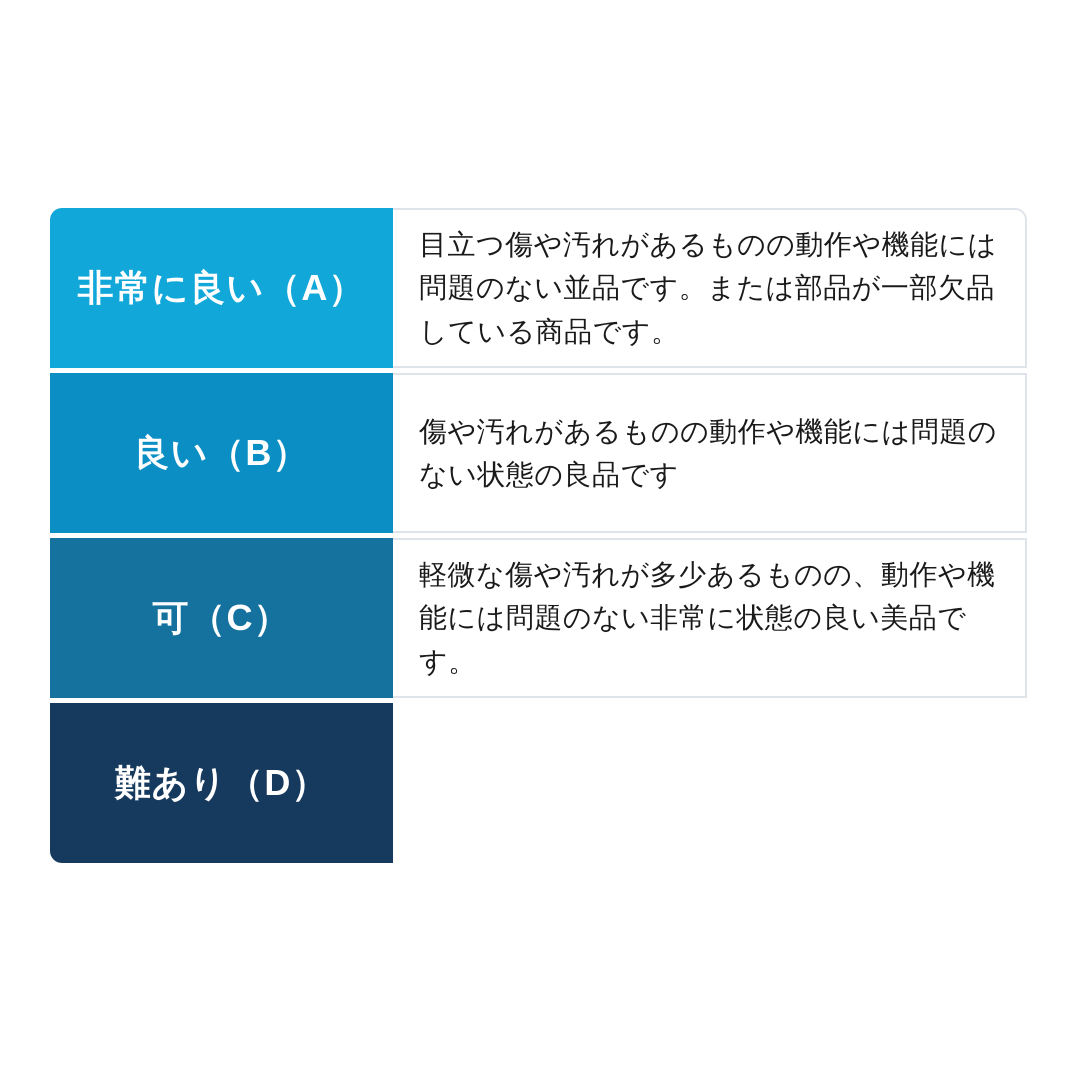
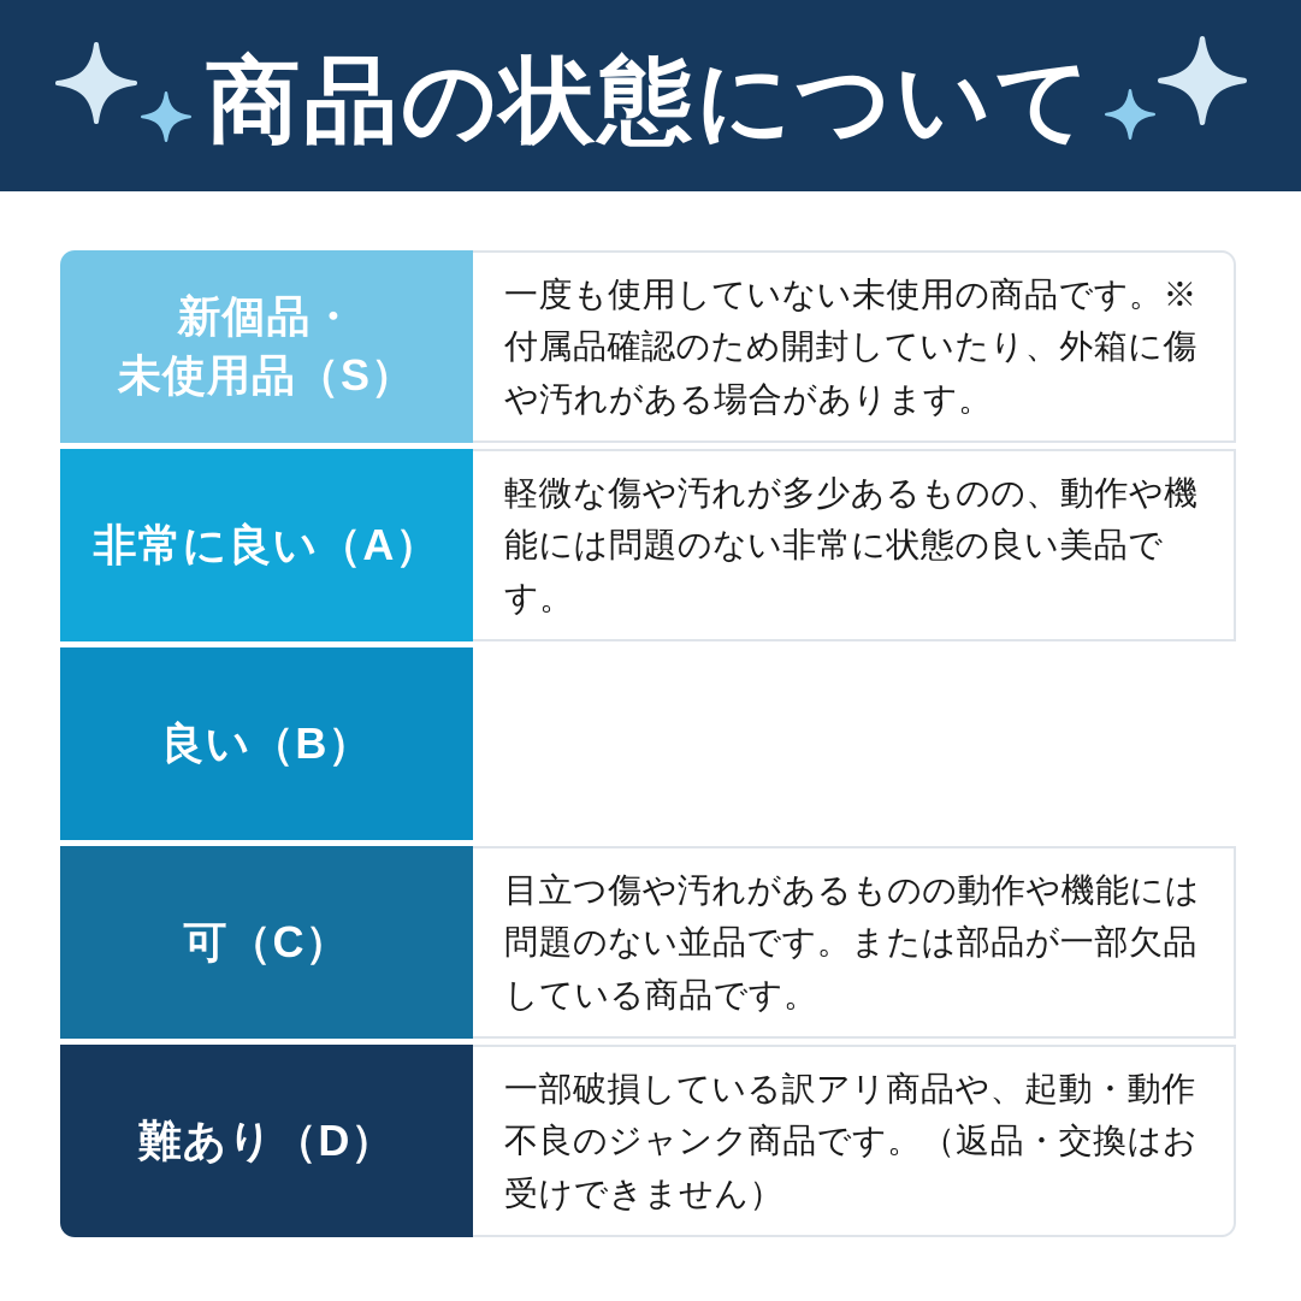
+ 商品の状態について
+ 新個品・
+ 未使用品（S）
+ 一度も使用していない未使用の商品です。※付属品確認のため開封していたり、外箱に傷や汚れがある場合があります。
  非常に良い（A）
- 目立つ傷や汚れがあるものの動作や機能には問題のない並品です。または部品が一部欠品している商品です。
+ 軽微な傷や汚れが多少あるものの、動作や機能には問題のない非常に状態の良い美品です。
  良い（B）
- 傷や汚れがあるものの動作や機能には問題のない状態の良品です
  可（C）
- 軽微な傷や汚れが多少あるものの、動作や機能には問題のない非常に状態の良い美品です。
+ 目立つ傷や汚れがあるものの動作や機能には問題のない並品です。または部品が一部欠品している商品です。
  難あり（D）
+ 一部破損している訳アリ商品や、起動・動作不良のジャンク商品です。（返品・交換はお受けできません）
